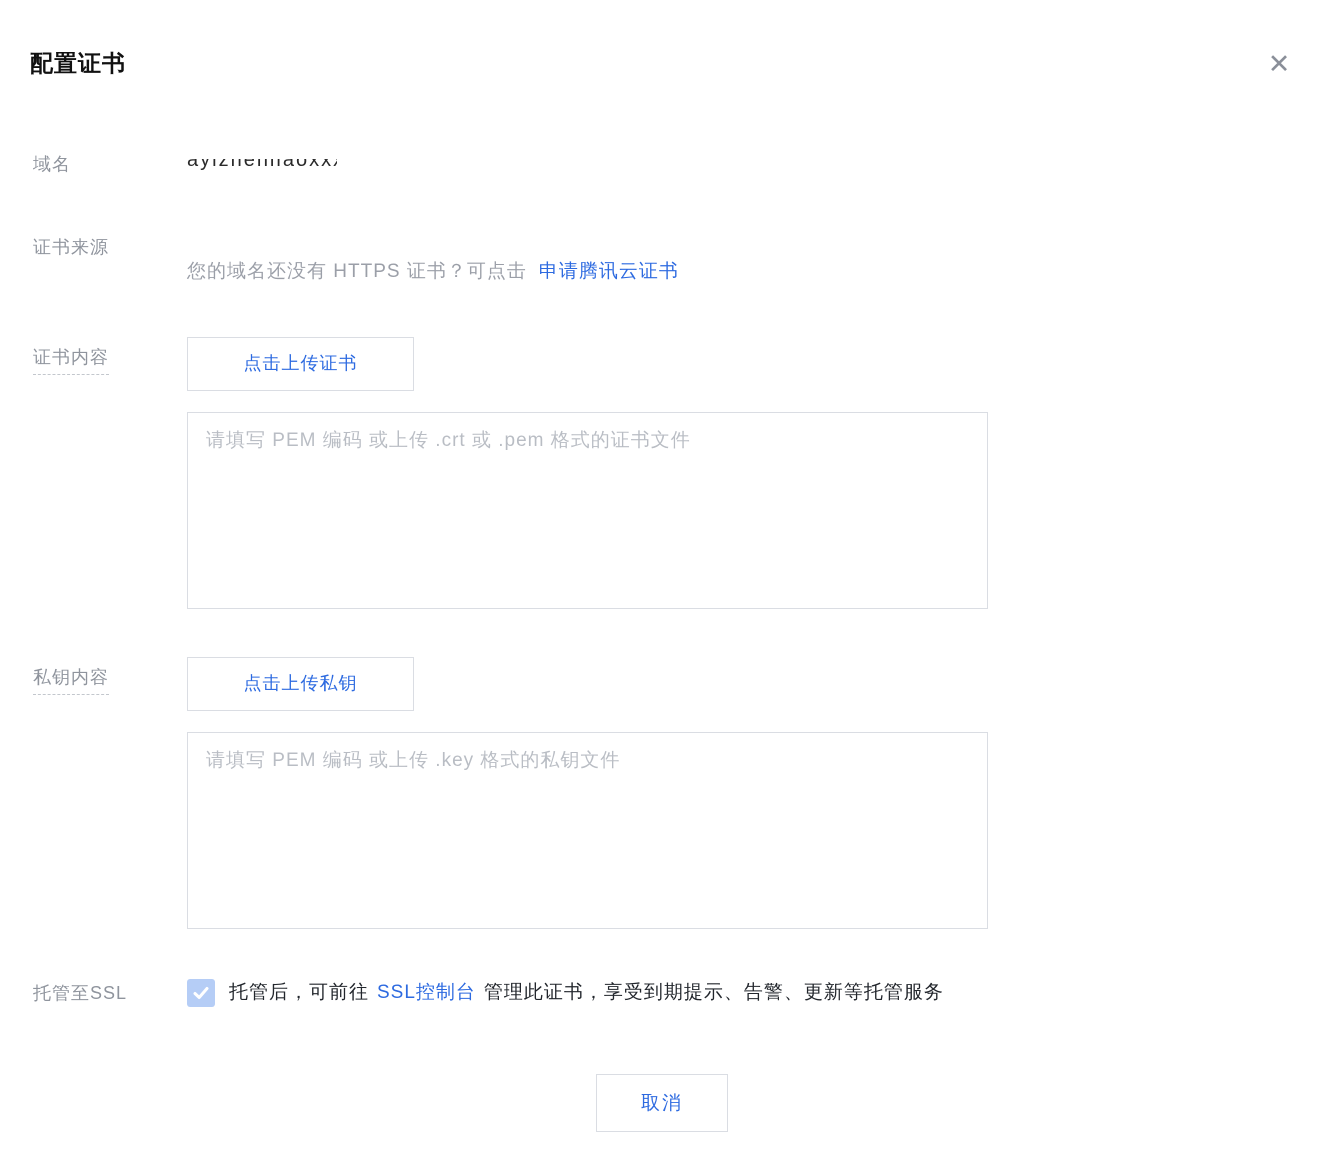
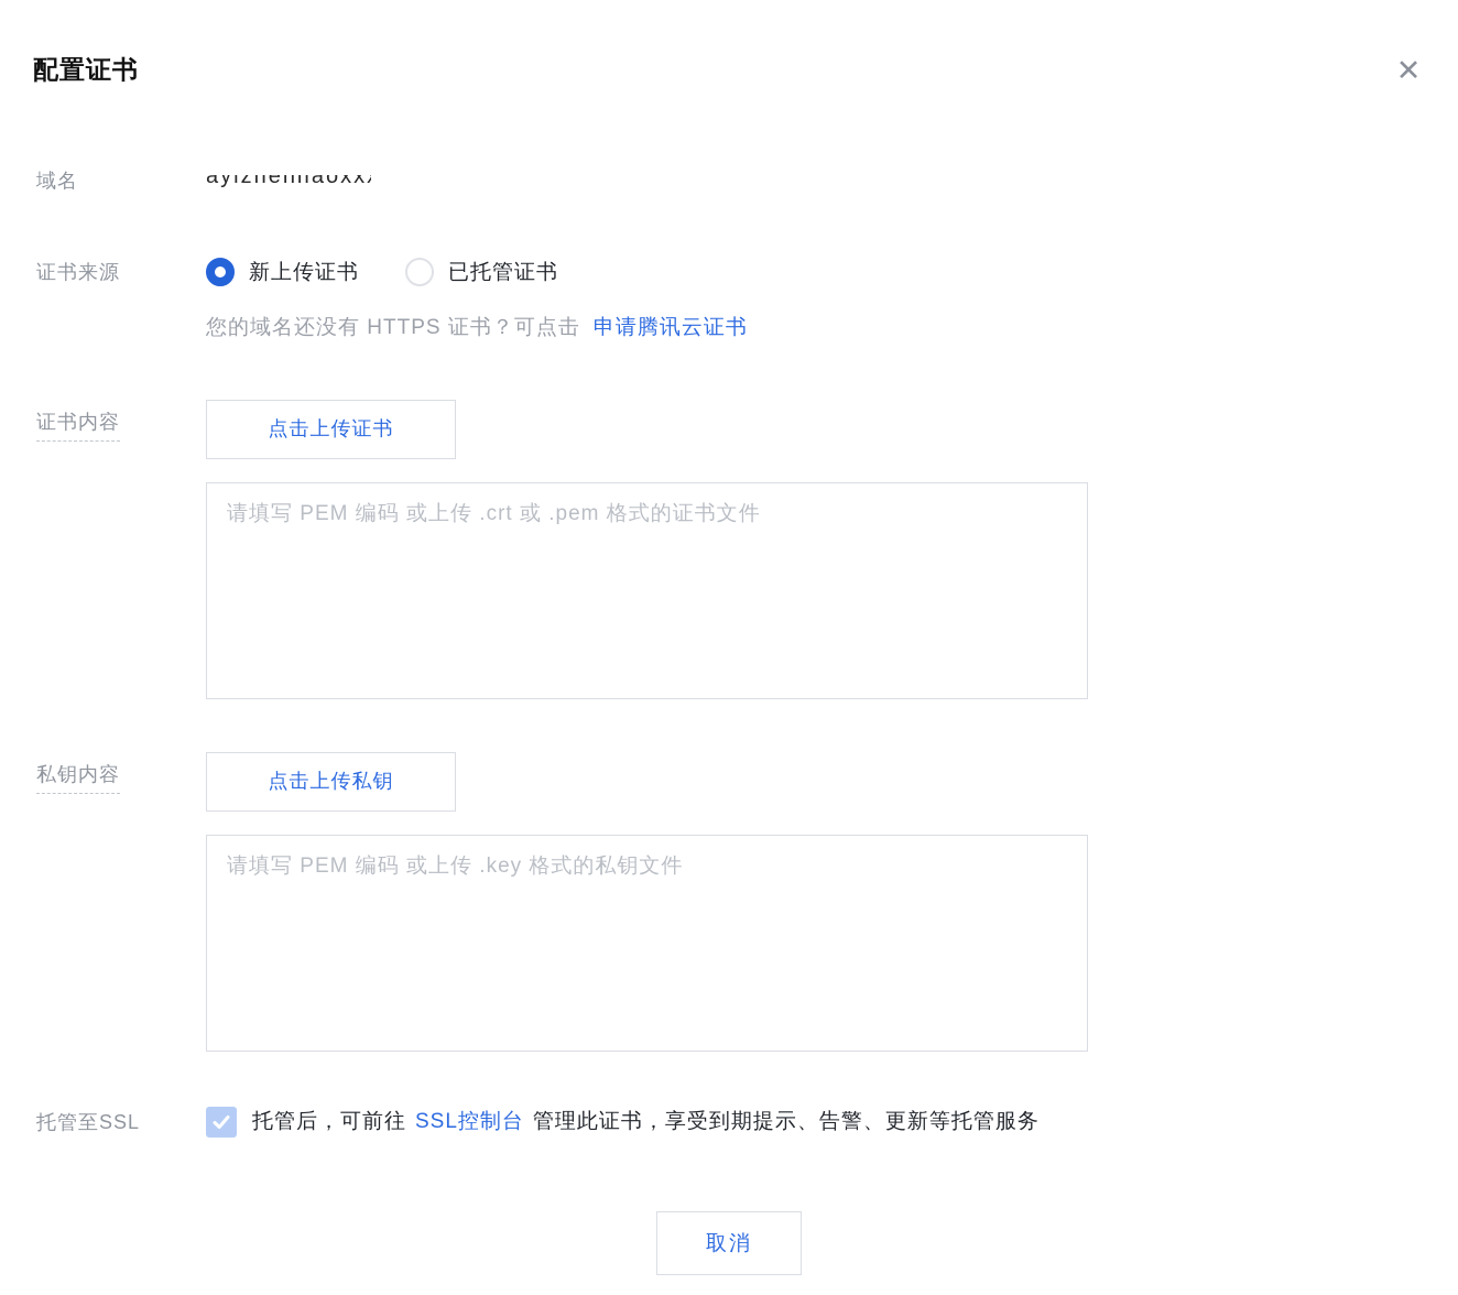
  配置证书
  ✕
  域名
  aylzhenliaoxx
  证书来源
+ 新上传证书
+ 已托管证书
  您的域名还没有 HTTPS 证书？可点击 申请腾讯云证书
  证书内容
  点击上传证书
  请填写 PEM 编码 或上传 .crt 或 .pem 格式的证书文件
  私钥内容
  点击上传私钥
  请填写 PEM 编码 或上传 .key 格式的私钥文件
  托管至SSL
  托管后，可前往 SSL控制台 管理此证书，享受到期提示、告警、更新等托管服务
  取消
